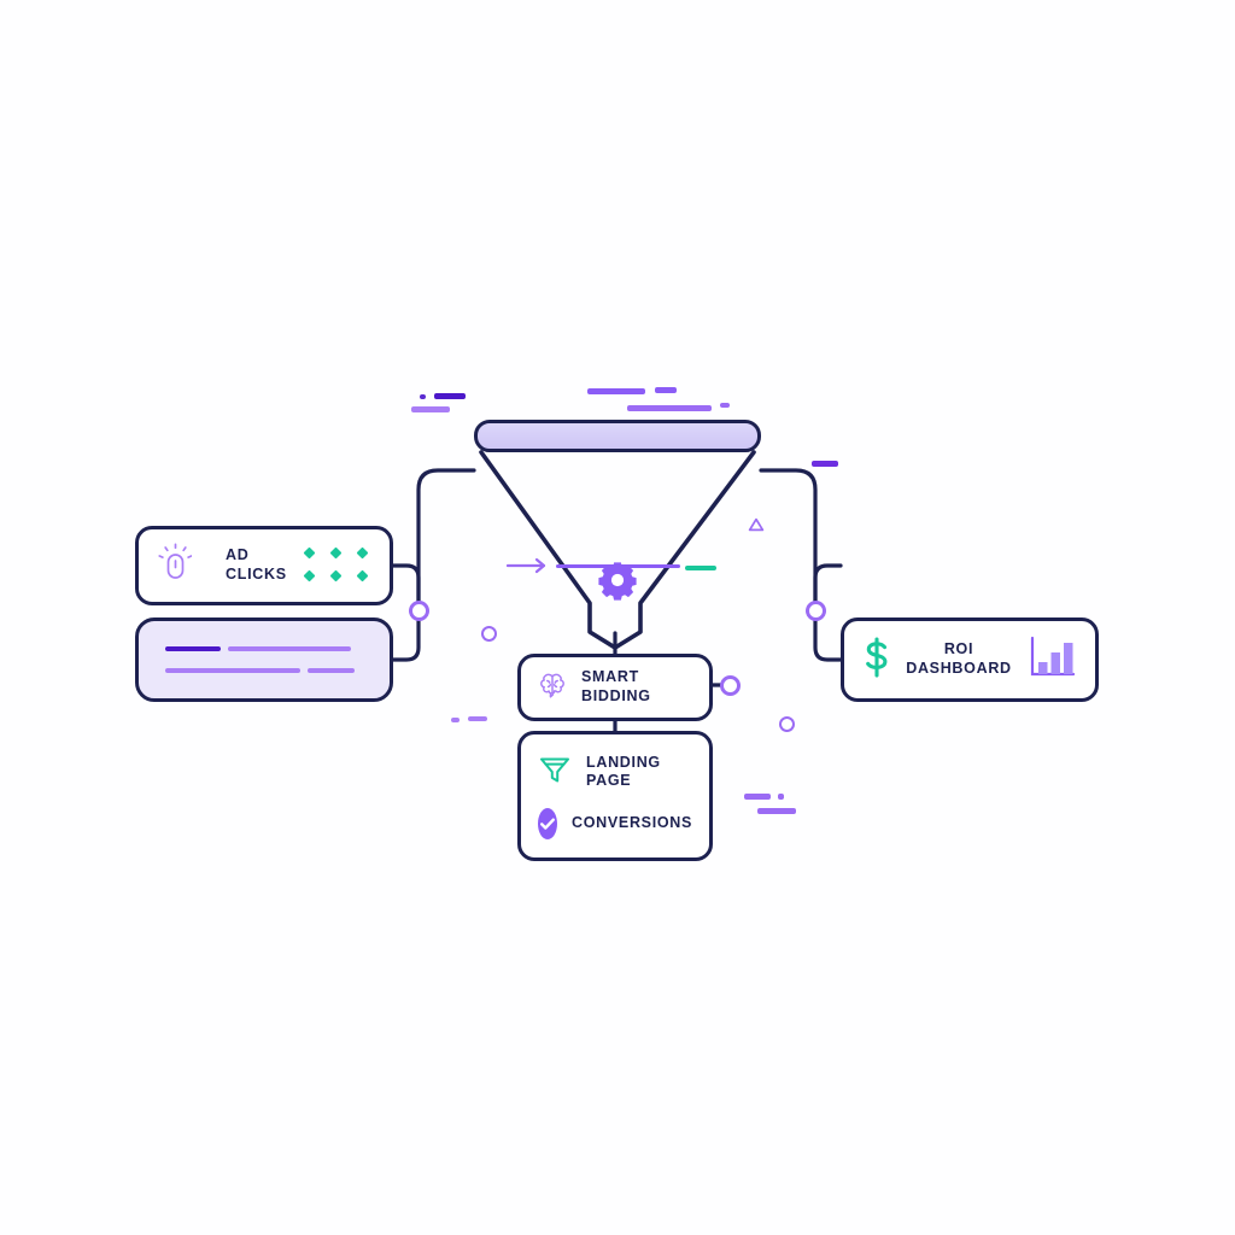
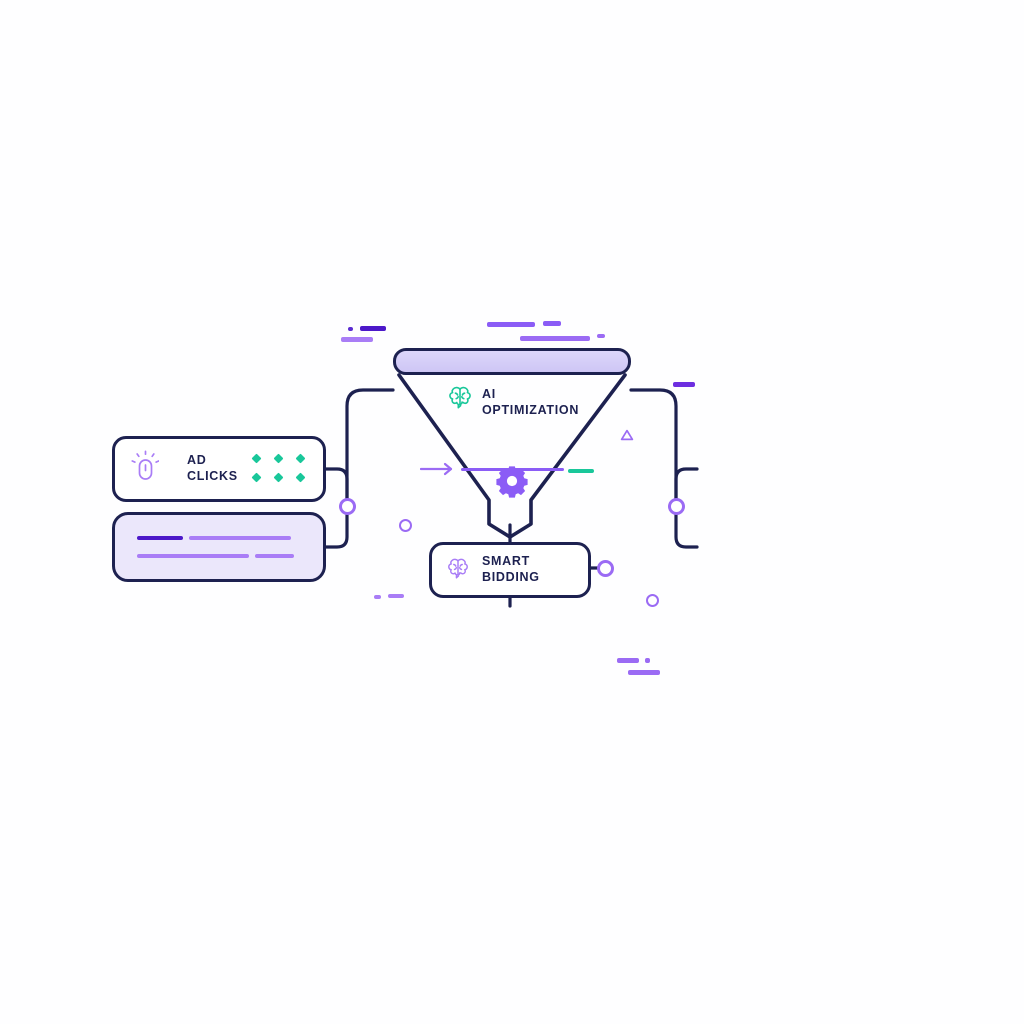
+ AI
+ OPTIMIZATION
  AD CLICKS
  SMART BIDDING
- LANDING PAGE
- CONVERSIONS
- ROI
- DASHBOARD
